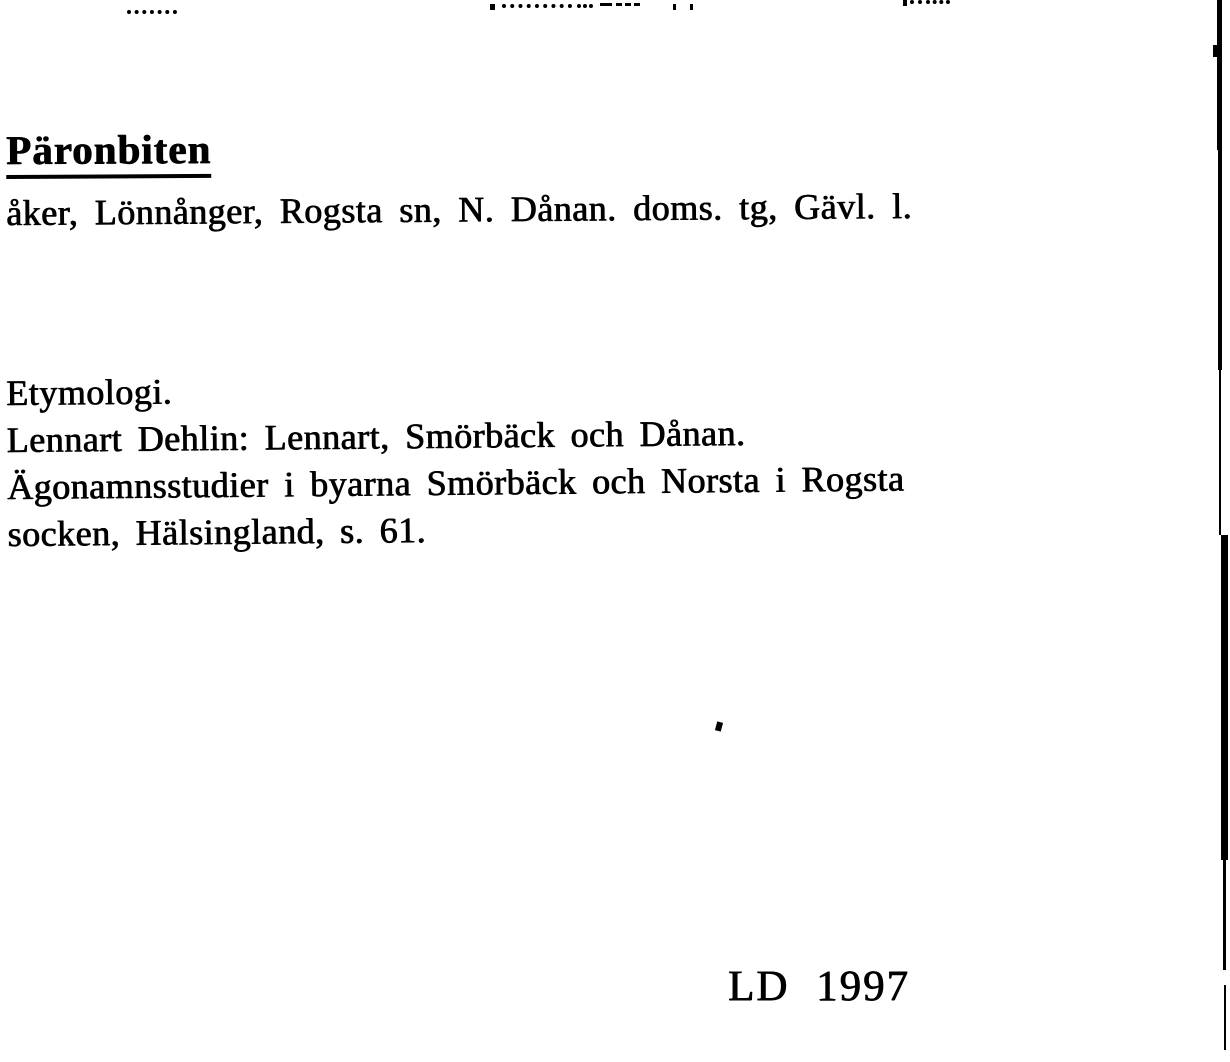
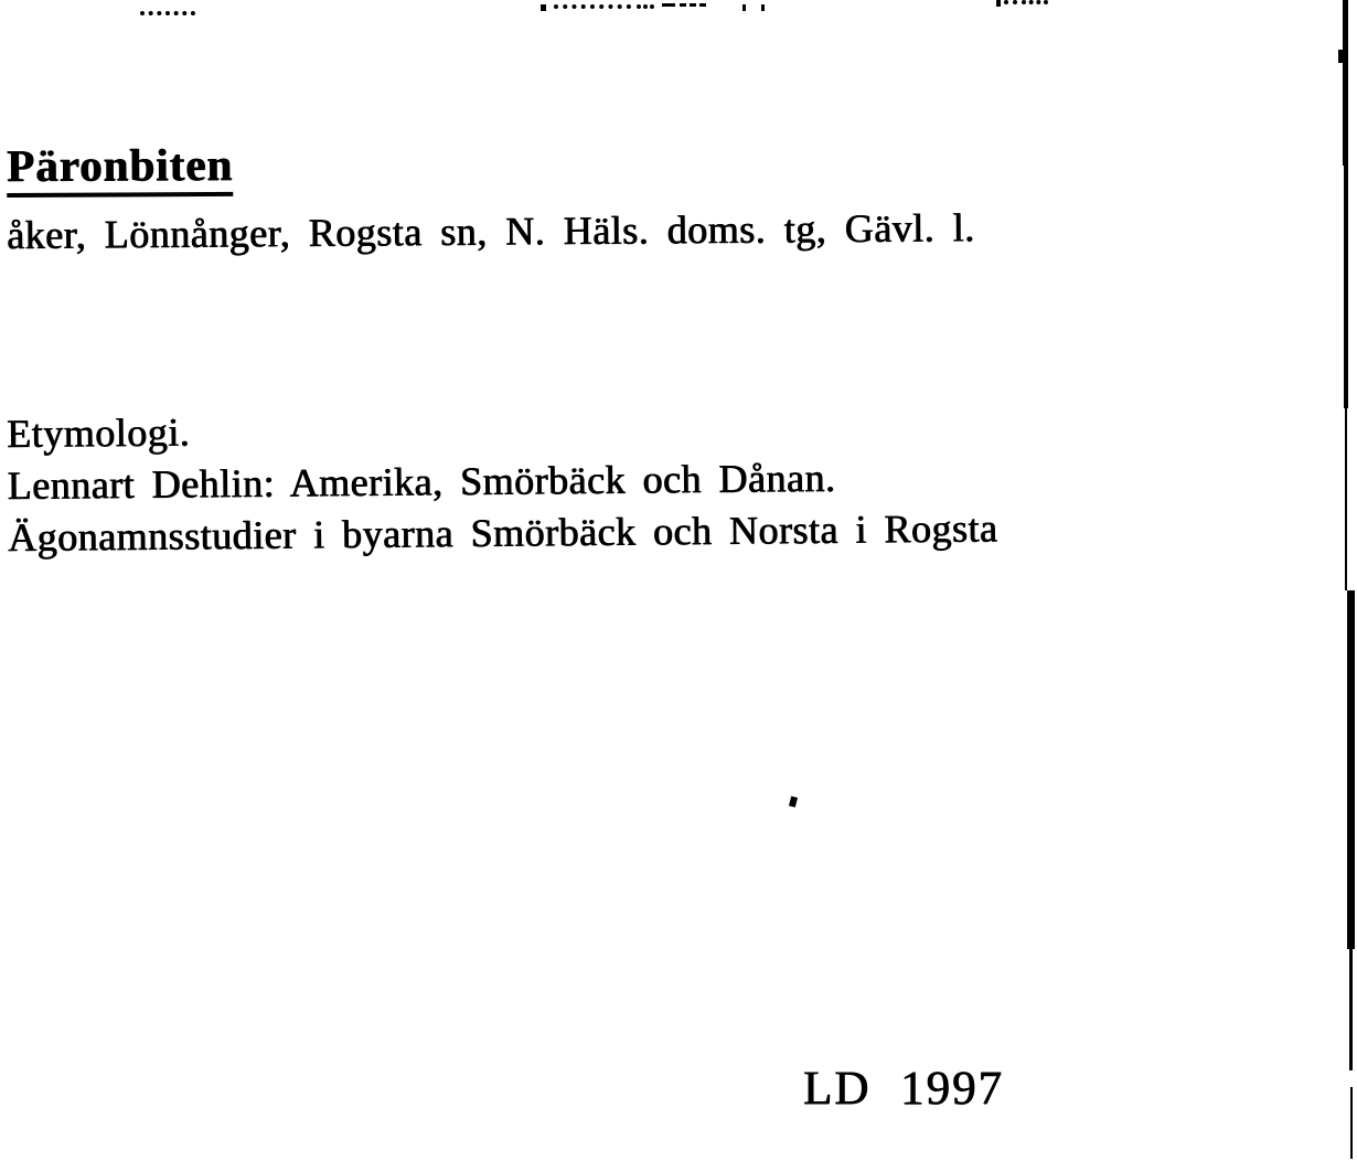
  Päronbiten
- åker, Lönnånger, Rogsta sn, N. Dånan. doms. tg, Gävl. l.
+ åker, Lönnånger, Rogsta sn, N. Häls. doms. tg, Gävl. l.
  Etymologi.
- Lennart Dehlin: Lennart, Smörbäck och Dånan.
+ Lennart Dehlin: Amerika, Smörbäck och Dånan.
  Ägonamnsstudier i byarna Smörbäck och Norsta i Rogsta
- socken, Hälsingland, s. 61.
  LD 1997
